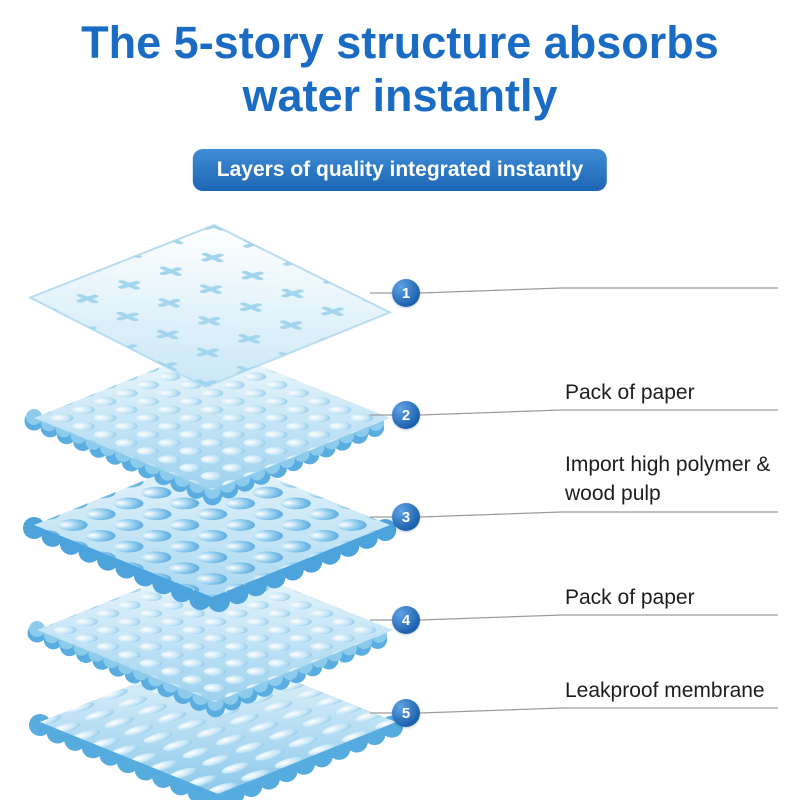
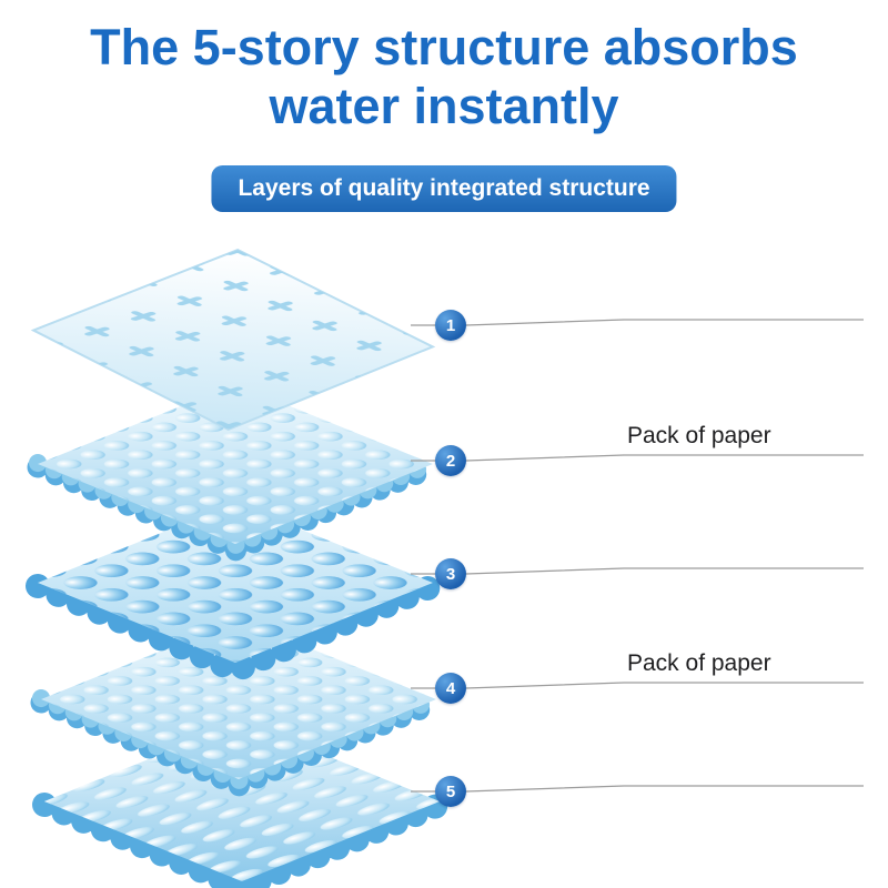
  The 5-story structure absorbs
  water instantly
- Layers of quality integrated instantly
+ Layers of quality integrated structure
  1
  2
  3
  4
  5
  Pack of paper
- Import high polymer & wood pulp
  Pack of paper
- Leakproof membrane
